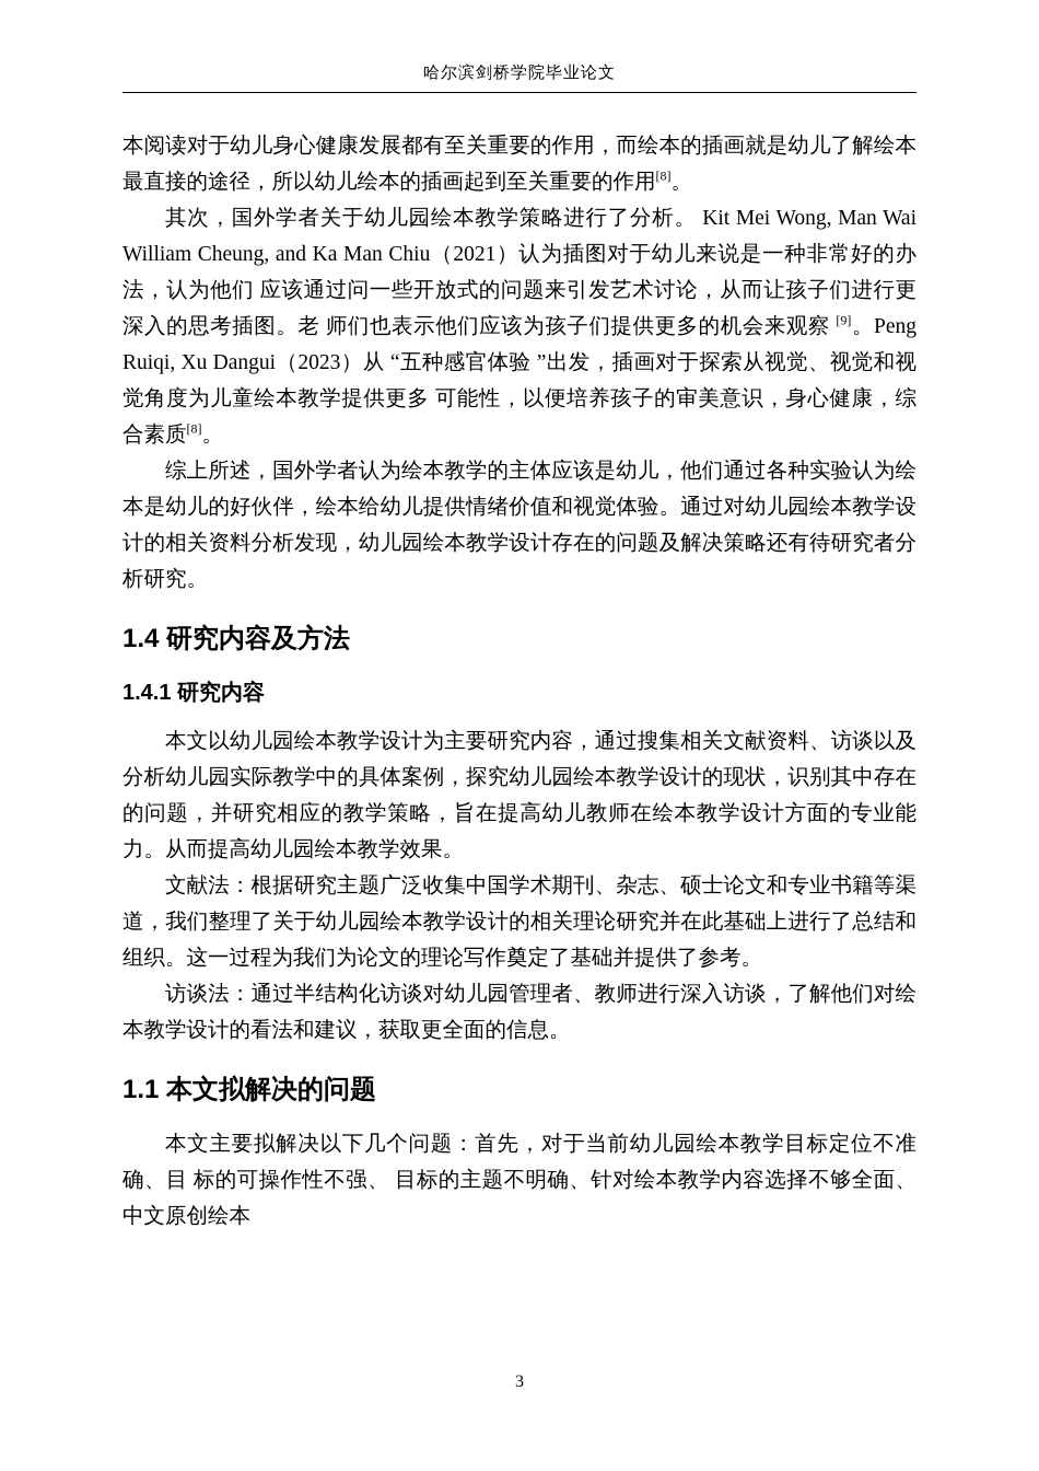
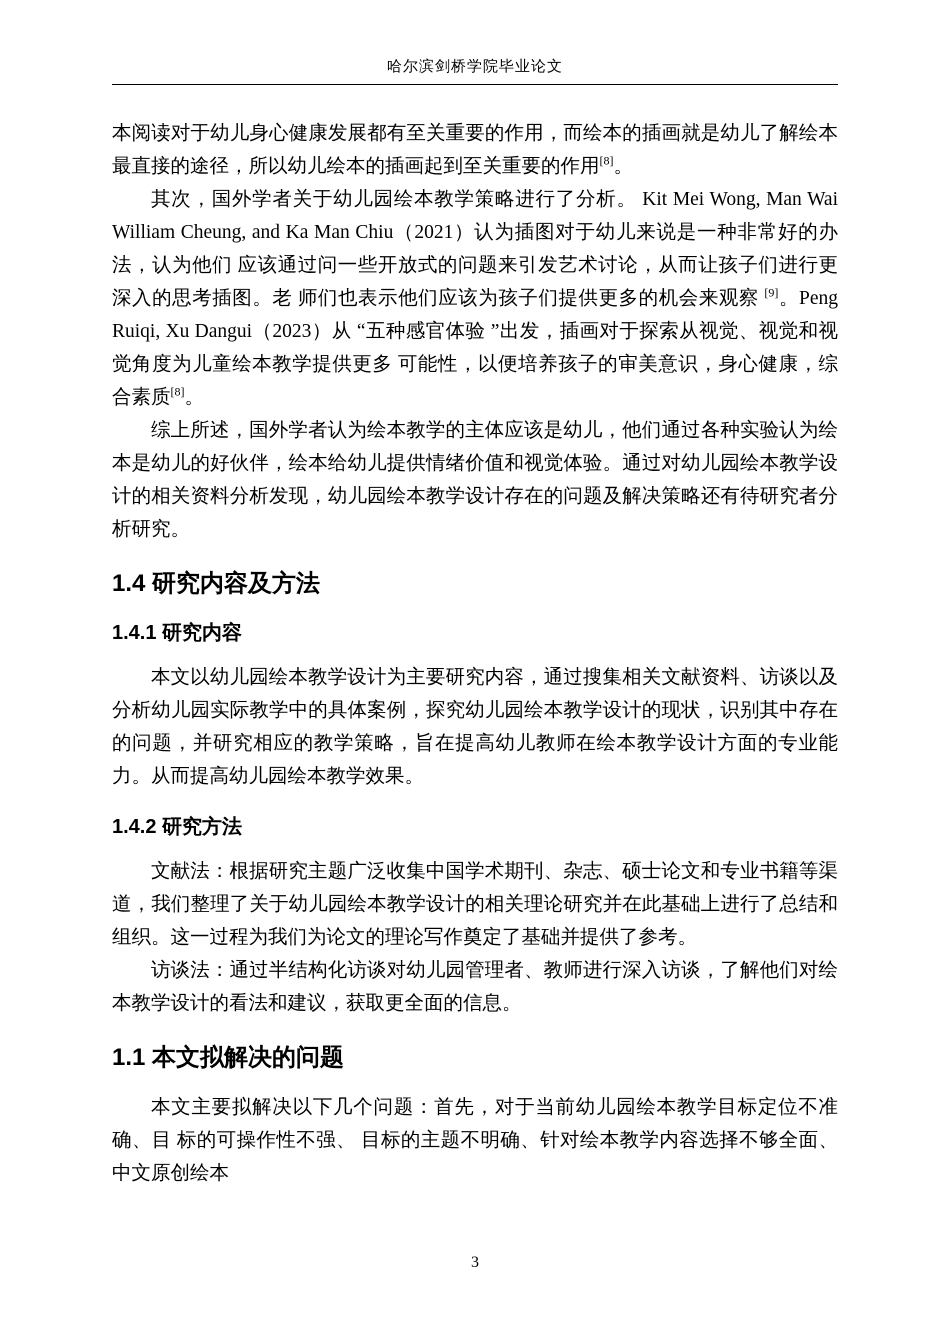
  哈尔滨剑桥学院毕业论文
  本阅读对于幼儿身心健康发展都有至关重要的作用，而绘本的插画就是幼儿了解绘本最直接的途径，所以幼儿绘本的插画起到至关重要的作用[8]。
  其次，国外学者关于幼儿园绘本教学策略进行了分析。 Kit Mei Wong, Man Wai William Cheung, and Ka Man Chiu（2021）认为插图对于幼儿来说是一种非常好的办法，认为他们 应该通过问一些开放式的问题来引发艺术讨论，从而让孩子们进行更深入的思考插图。老 师们也表示他们应该为孩子们提供更多的机会来观察 [9]。Peng Ruiqi, Xu Dangui（2023）从 “五种感官体验 ”出发，插画对于探索从视觉、视觉和视觉角度为儿童绘本教学提供更多 可能性，以便培养孩子的审美意识，身心健康，综合素质[8]。
  综上所述，国外学者认为绘本教学的主体应该是幼儿，他们通过各种实验认为绘本是幼儿的好伙伴，绘本给幼儿提供情绪价值和视觉体验。通过对幼儿园绘本教学设计的相关资料分析发现，幼儿园绘本教学设计存在的问题及解决策略还有待研究者分析研究。
  1.4 研究内容及方法
  1.4.1 研究内容
  本文以幼儿园绘本教学设计为主要研究内容，通过搜集相关文献资料、访谈以及分析幼儿园实际教学中的具体案例，探究幼儿园绘本教学设计的现状，识别其中存在的问题，并研究相应的教学策略，旨在提高幼儿教师在绘本教学设计方面的专业能力。从而提高幼儿园绘本教学效果。
+ 1.4.2 研究方法
  文献法：根据研究主题广泛收集中国学术期刊、杂志、硕士论文和专业书籍等渠道，我们整理了关于幼儿园绘本教学设计的相关理论研究并在此基础上进行了总结和组织。这一过程为我们为论文的理论写作奠定了基础并提供了参考。
  访谈法：通过半结构化访谈对幼儿园管理者、教师进行深入访谈，了解他们对绘本教学设计的看法和建议，获取更全面的信息。
  1.1 本文拟解决的问题
  本文主要拟解决以下几个问题：首先，对于当前幼儿园绘本教学目标定位不准确、目 标的可操作性不强、 目标的主题不明确、针对绘本教学内容选择不够全面、中文原创绘本
  3
